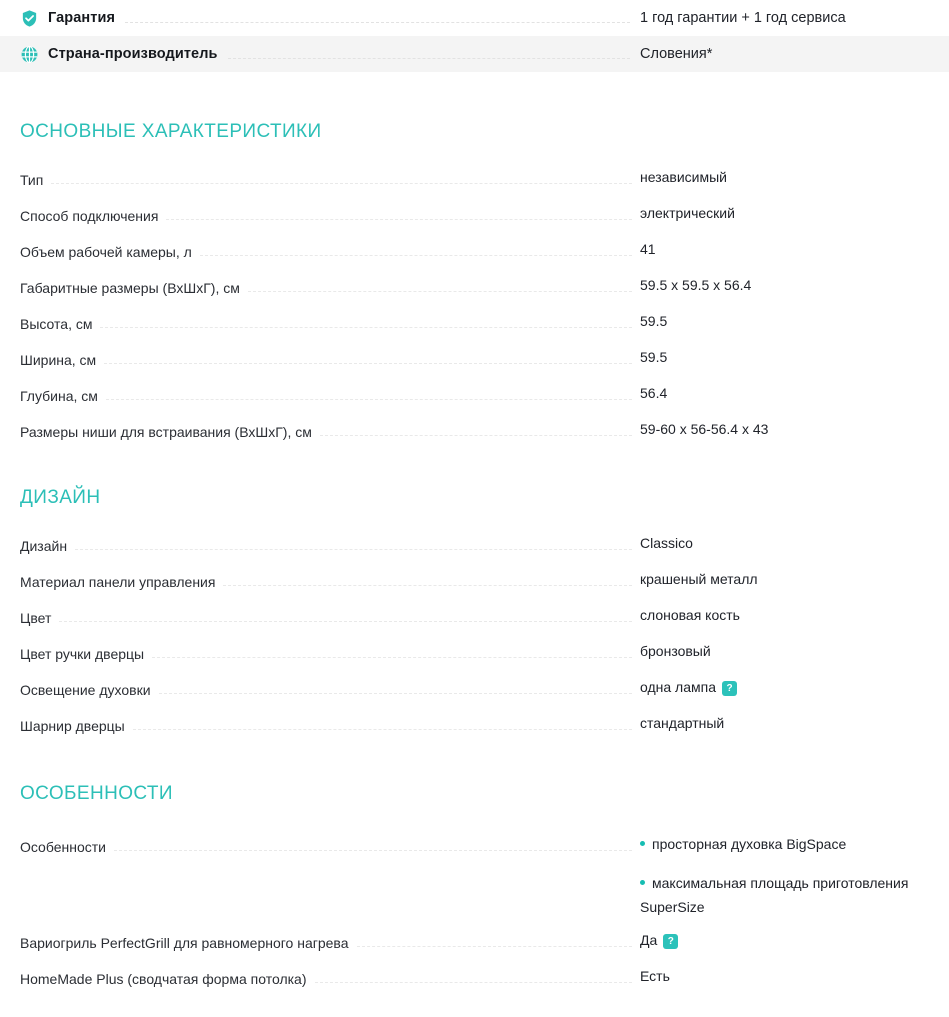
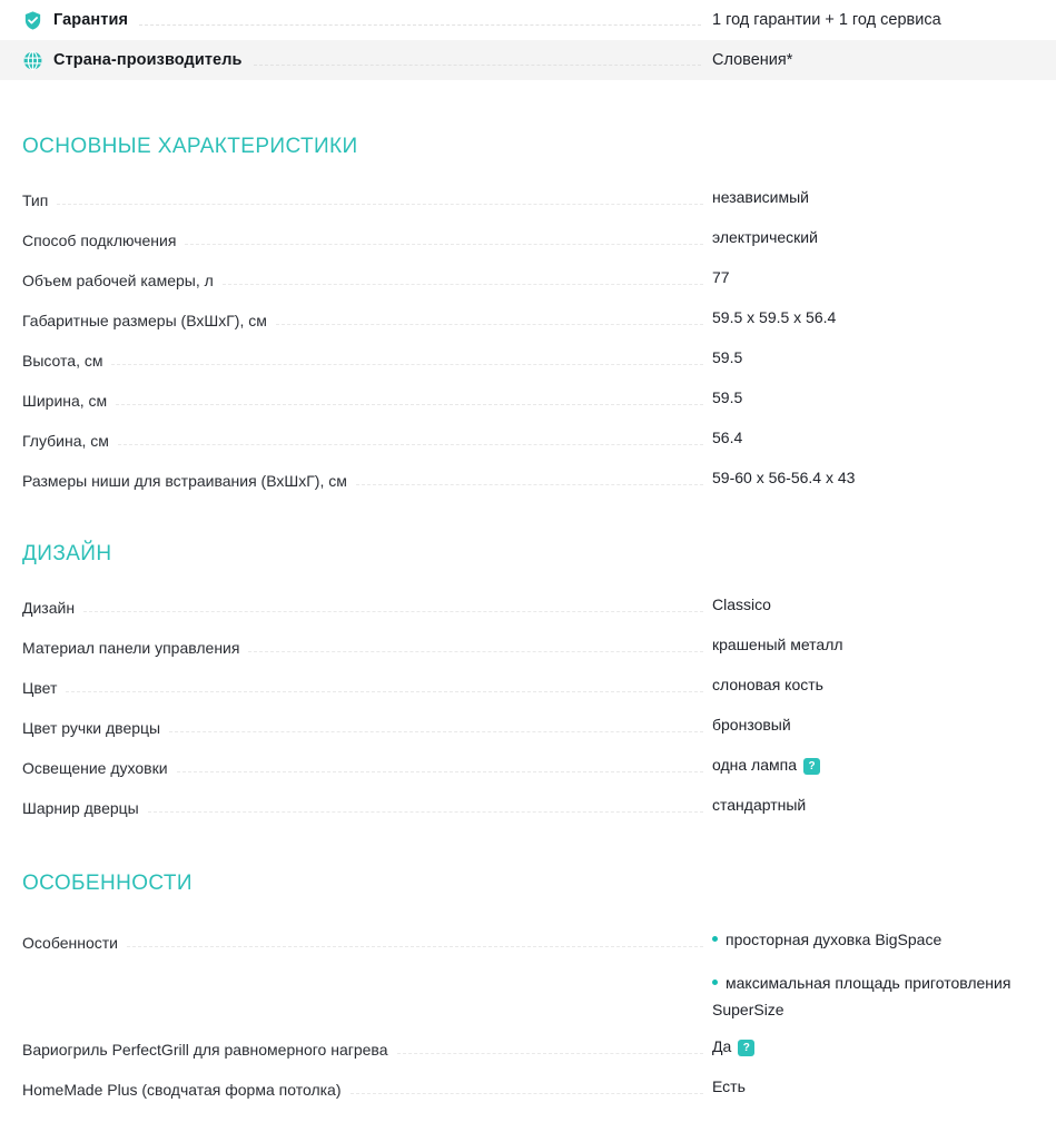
  Гарантия
  1 год гарантии + 1 год сервиса
  Страна-производитель
  Словения*
  ОСНОВНЫЕ ХАРАКТЕРИСТИКИ
  Тип
  независимый
  Способ подключения
  электрический
  Объем рабочей камеры, л
- 41
+ 77
  Габаритные размеры (ВхШхГ), см
  59.5 x 59.5 x 56.4
  Высота, см
  59.5
  Ширина, см
  59.5
  Глубина, см
  56.4
  Размеры ниши для встраивания (ВхШхГ), см
  59-60 x 56-56.4 x 43
  ДИЗАЙН
  Дизайн
  Classico
  Материал панели управления
  крашеный металл
  Цвет
  слоновая кость
  Цвет ручки дверцы
  бронзовый
  Освещение духовки
  одна лампа ?
  Шарнир дверцы
  стандартный
  ОСОБЕННОСТИ
  Особенности
  просторная духовка BigSpace
  максимальная площадь приготовления
  SuperSize
  Вариогриль PerfectGrill для равномерного нагрева
  Да ?
  HomeMade Plus (сводчатая форма потолка)
  Есть
